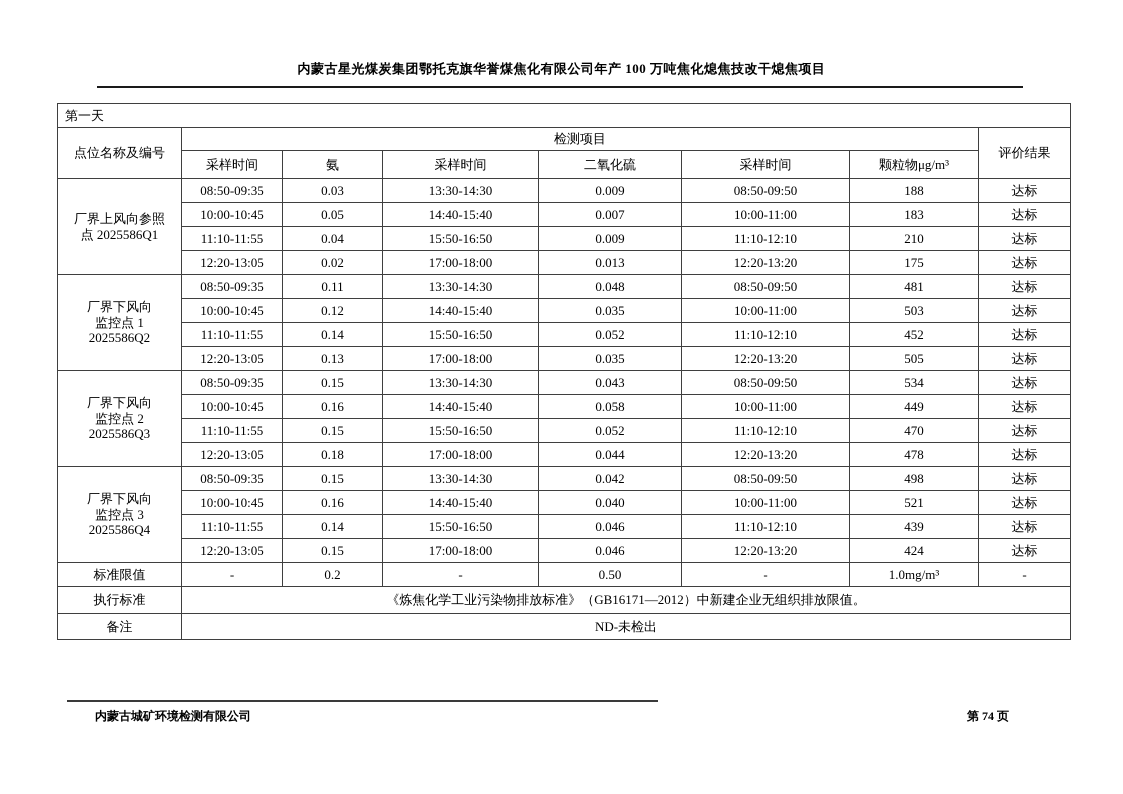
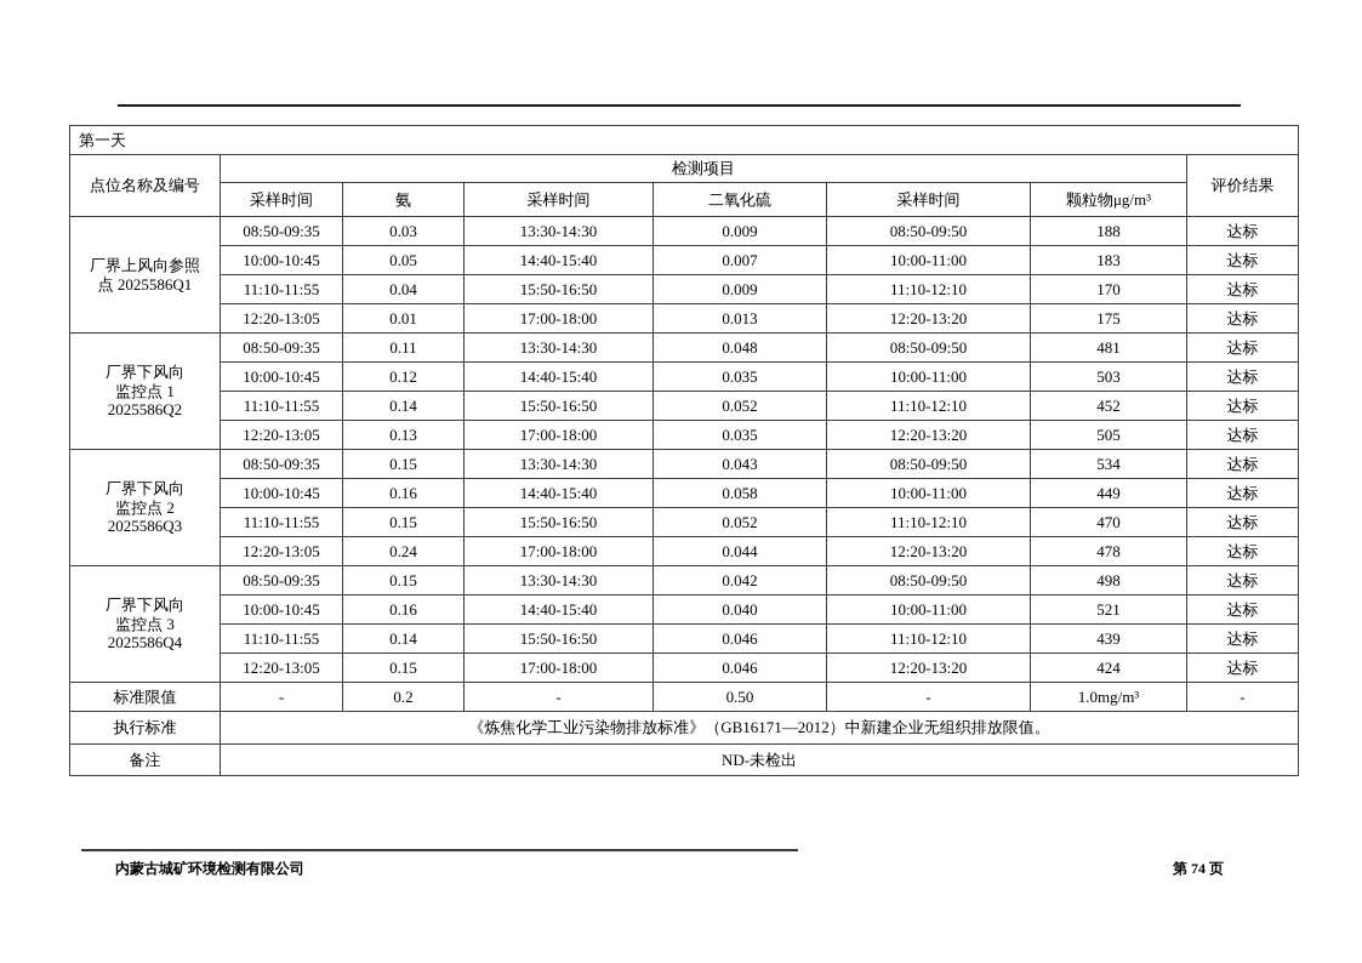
- 内蒙古星光煤炭集团鄂托克旗华誉煤焦化有限公司年产 100 万吨焦化熄焦技改干熄焦项目
  第一天
  点位名称及编号	检测项目	评价结果
  采样时间	氨	采样时间	二氧化硫	采样时间	颗粒物μg/m³
  厂界上风向参照 点 2025586Q1	08:50-09:35	0.03	13:30-14:30	0.009	08:50-09:50	188	达标
  10:00-10:45	0.05	14:40-15:40	0.007	10:00-11:00	183	达标
- 11:10-11:55	0.04	15:50-16:50	0.009	11:10-12:10	210	达标
+ 11:10-11:55	0.04	15:50-16:50	0.009	11:10-12:10	170	达标
- 12:20-13:05	0.02	17:00-18:00	0.013	12:20-13:20	175	达标
+ 12:20-13:05	0.01	17:00-18:00	0.013	12:20-13:20	175	达标
  厂界下风向 监控点 1 2025586Q2	08:50-09:35	0.11	13:30-14:30	0.048	08:50-09:50	481	达标
  10:00-10:45	0.12	14:40-15:40	0.035	10:00-11:00	503	达标
  11:10-11:55	0.14	15:50-16:50	0.052	11:10-12:10	452	达标
  12:20-13:05	0.13	17:00-18:00	0.035	12:20-13:20	505	达标
  厂界下风向 监控点 2 2025586Q3	08:50-09:35	0.15	13:30-14:30	0.043	08:50-09:50	534	达标
  10:00-10:45	0.16	14:40-15:40	0.058	10:00-11:00	449	达标
  11:10-11:55	0.15	15:50-16:50	0.052	11:10-12:10	470	达标
- 12:20-13:05	0.18	17:00-18:00	0.044	12:20-13:20	478	达标
+ 12:20-13:05	0.24	17:00-18:00	0.044	12:20-13:20	478	达标
  厂界下风向 监控点 3 2025586Q4	08:50-09:35	0.15	13:30-14:30	0.042	08:50-09:50	498	达标
  10:00-10:45	0.16	14:40-15:40	0.040	10:00-11:00	521	达标
  11:10-11:55	0.14	15:50-16:50	0.046	11:10-12:10	439	达标
  12:20-13:05	0.15	17:00-18:00	0.046	12:20-13:20	424	达标
  标准限值	-	0.2	-	0.50	-	1.0mg/m³	-
  执行标准	《炼焦化学工业污染物排放标准》（GB16171—2012）中新建企业无组织排放限值。
  备注	ND-未检出
  内蒙古城矿环境检测有限公司
  第 74 页
